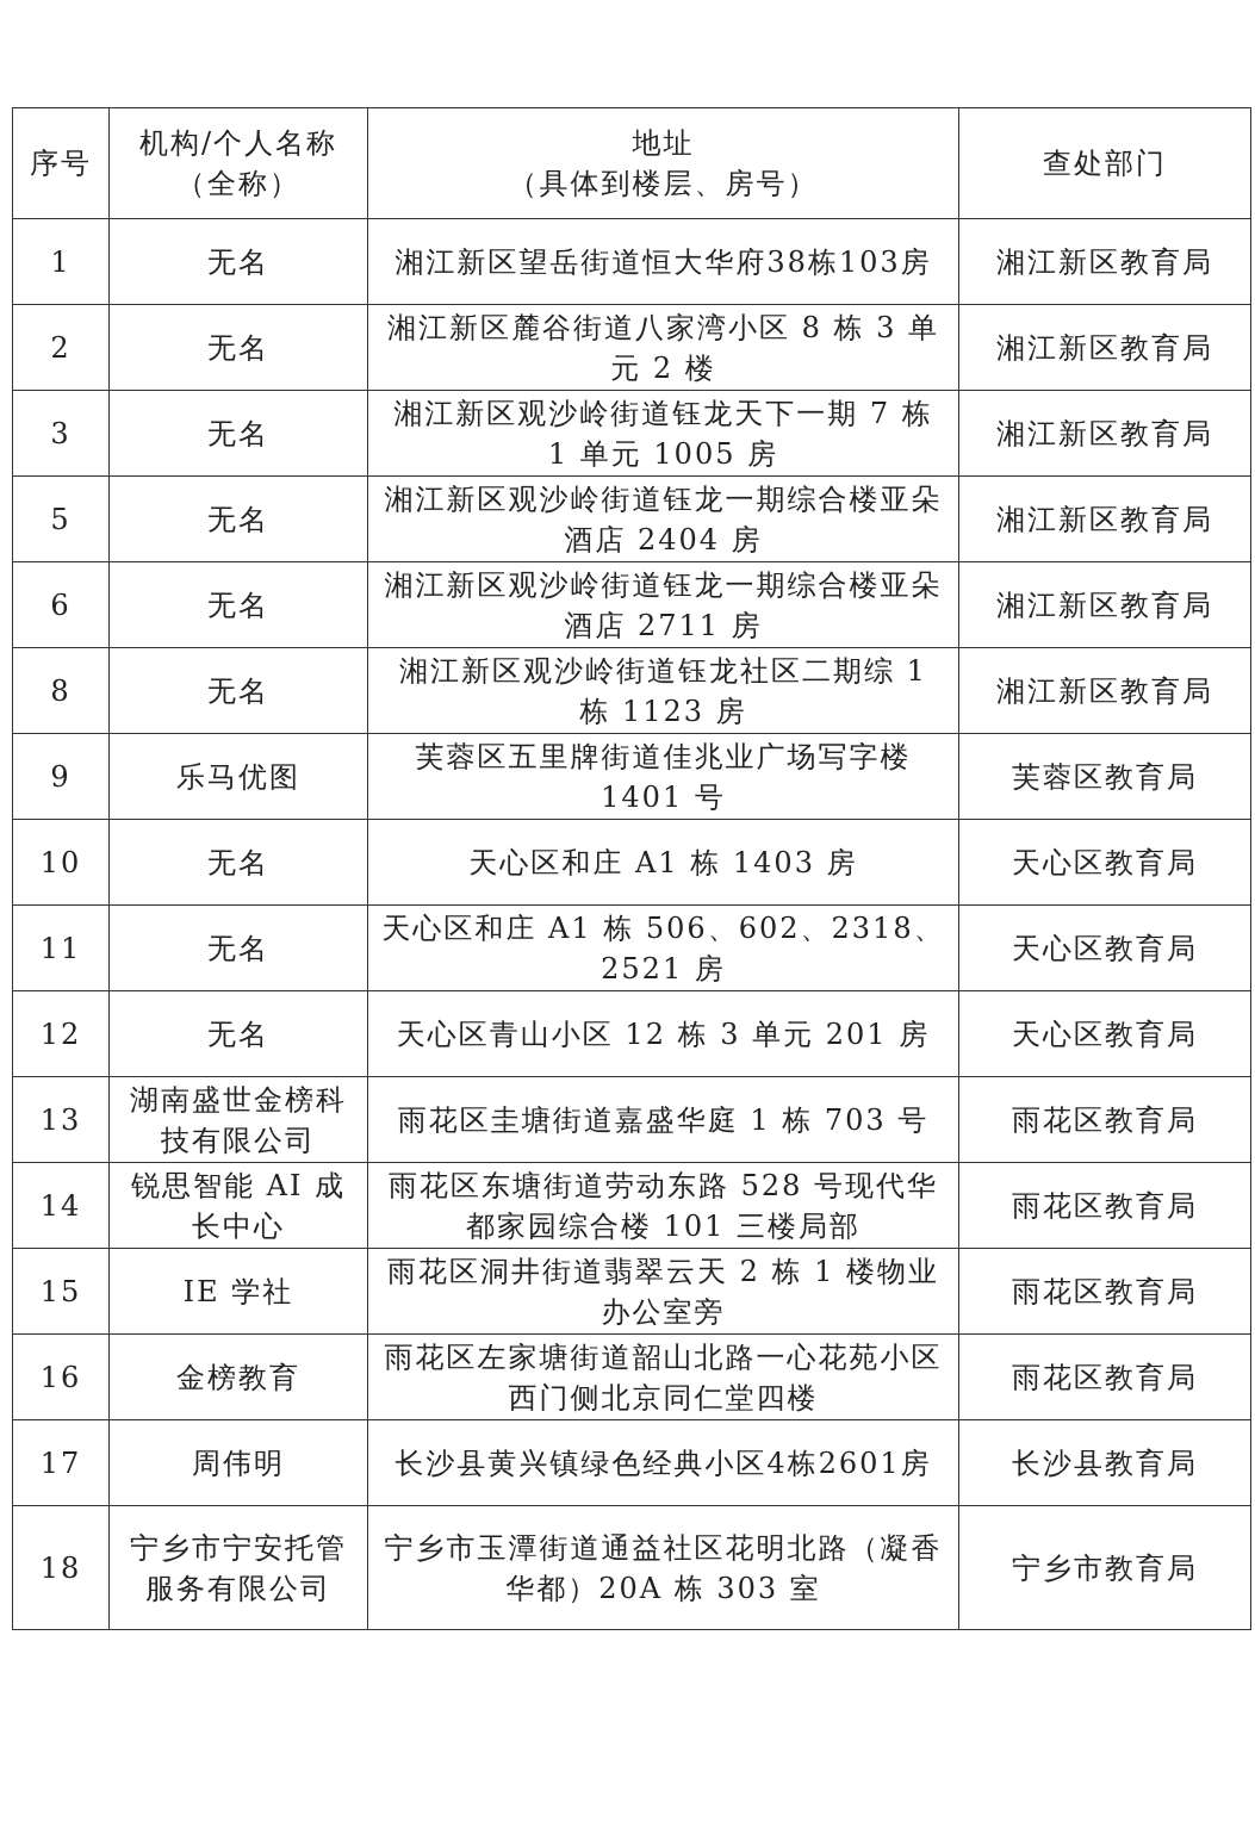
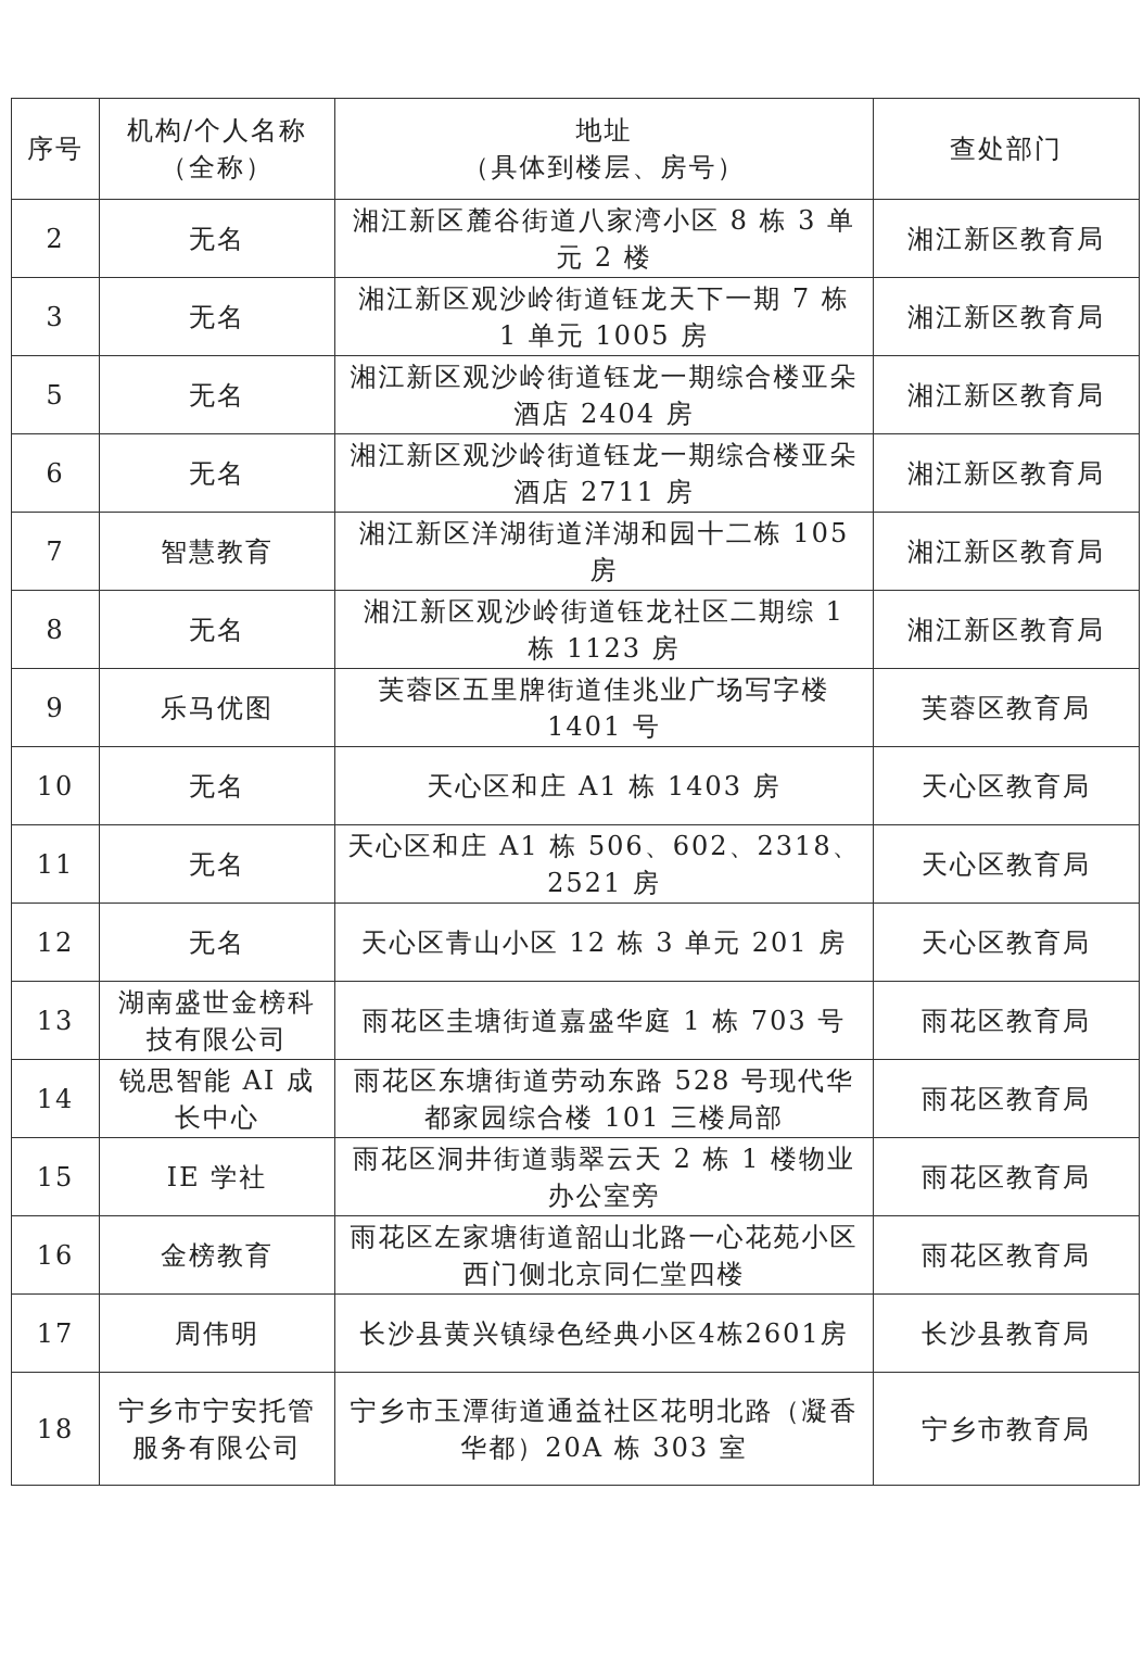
  序号	机构/个人名称 （全称）	地址 （具体到楼层、房号）	查处部门
- 1	无名	湘江新区望岳街道恒大华府38栋103房	湘江新区教育局
  2	无名	湘江新区麓谷街道八家湾小区 8 栋 3 单元 2 楼	湘江新区教育局
  3	无名	湘江新区观沙岭街道钰龙天下一期 7 栋 1 单元 1005 房	湘江新区教育局
  5	无名	湘江新区观沙岭街道钰龙一期综合楼亚朵酒店 2404 房	湘江新区教育局
  6	无名	湘江新区观沙岭街道钰龙一期综合楼亚朵酒店 2711 房	湘江新区教育局
+ 7	智慧教育	湘江新区洋湖街道洋湖和园十二栋 105 房	湘江新区教育局
  8	无名	湘江新区观沙岭街道钰龙社区二期综 1 栋 1123 房	湘江新区教育局
  9	乐马优图	芙蓉区五里牌街道佳兆业广场写字楼 1401 号	芙蓉区教育局
  10	无名	天心区和庄 A1 栋 1403 房	天心区教育局
  11	无名	天心区和庄 A1 栋 506、602、2318、2521 房	天心区教育局
  12	无名	天心区青山小区 12 栋 3 单元 201 房	天心区教育局
  13	湖南盛世金榜科技有限公司	雨花区圭塘街道嘉盛华庭 1 栋 703 号	雨花区教育局
  14	锐思智能 AI 成长中心	雨花区东塘街道劳动东路 528 号现代华都家园综合楼 101 三楼局部	雨花区教育局
  15	IE 学社	雨花区洞井街道翡翠云天 2 栋 1 楼物业办公室旁	雨花区教育局
  16	金榜教育	雨花区左家塘街道韶山北路一心花苑小区西门侧北京同仁堂四楼	雨花区教育局
  17	周伟明	长沙县黄兴镇绿色经典小区4栋2601房	长沙县教育局
  18	宁乡市宁安托管服务有限公司	宁乡市玉潭街道通益社区花明北路（凝香华都）20A 栋 303 室	宁乡市教育局
